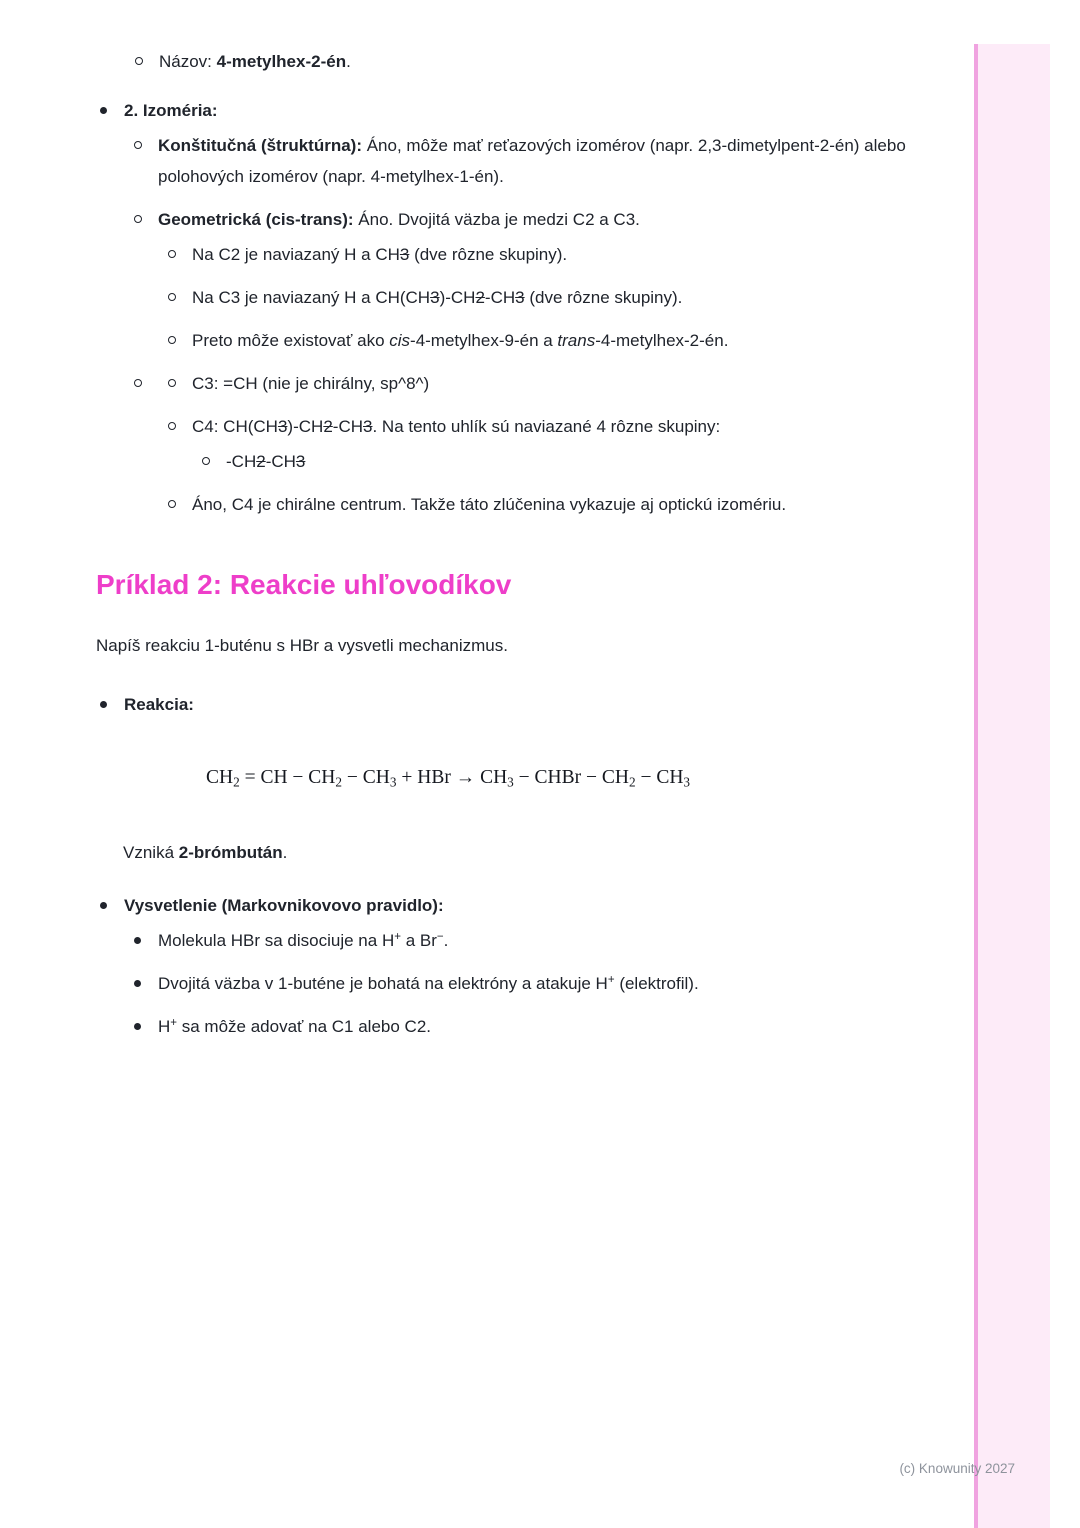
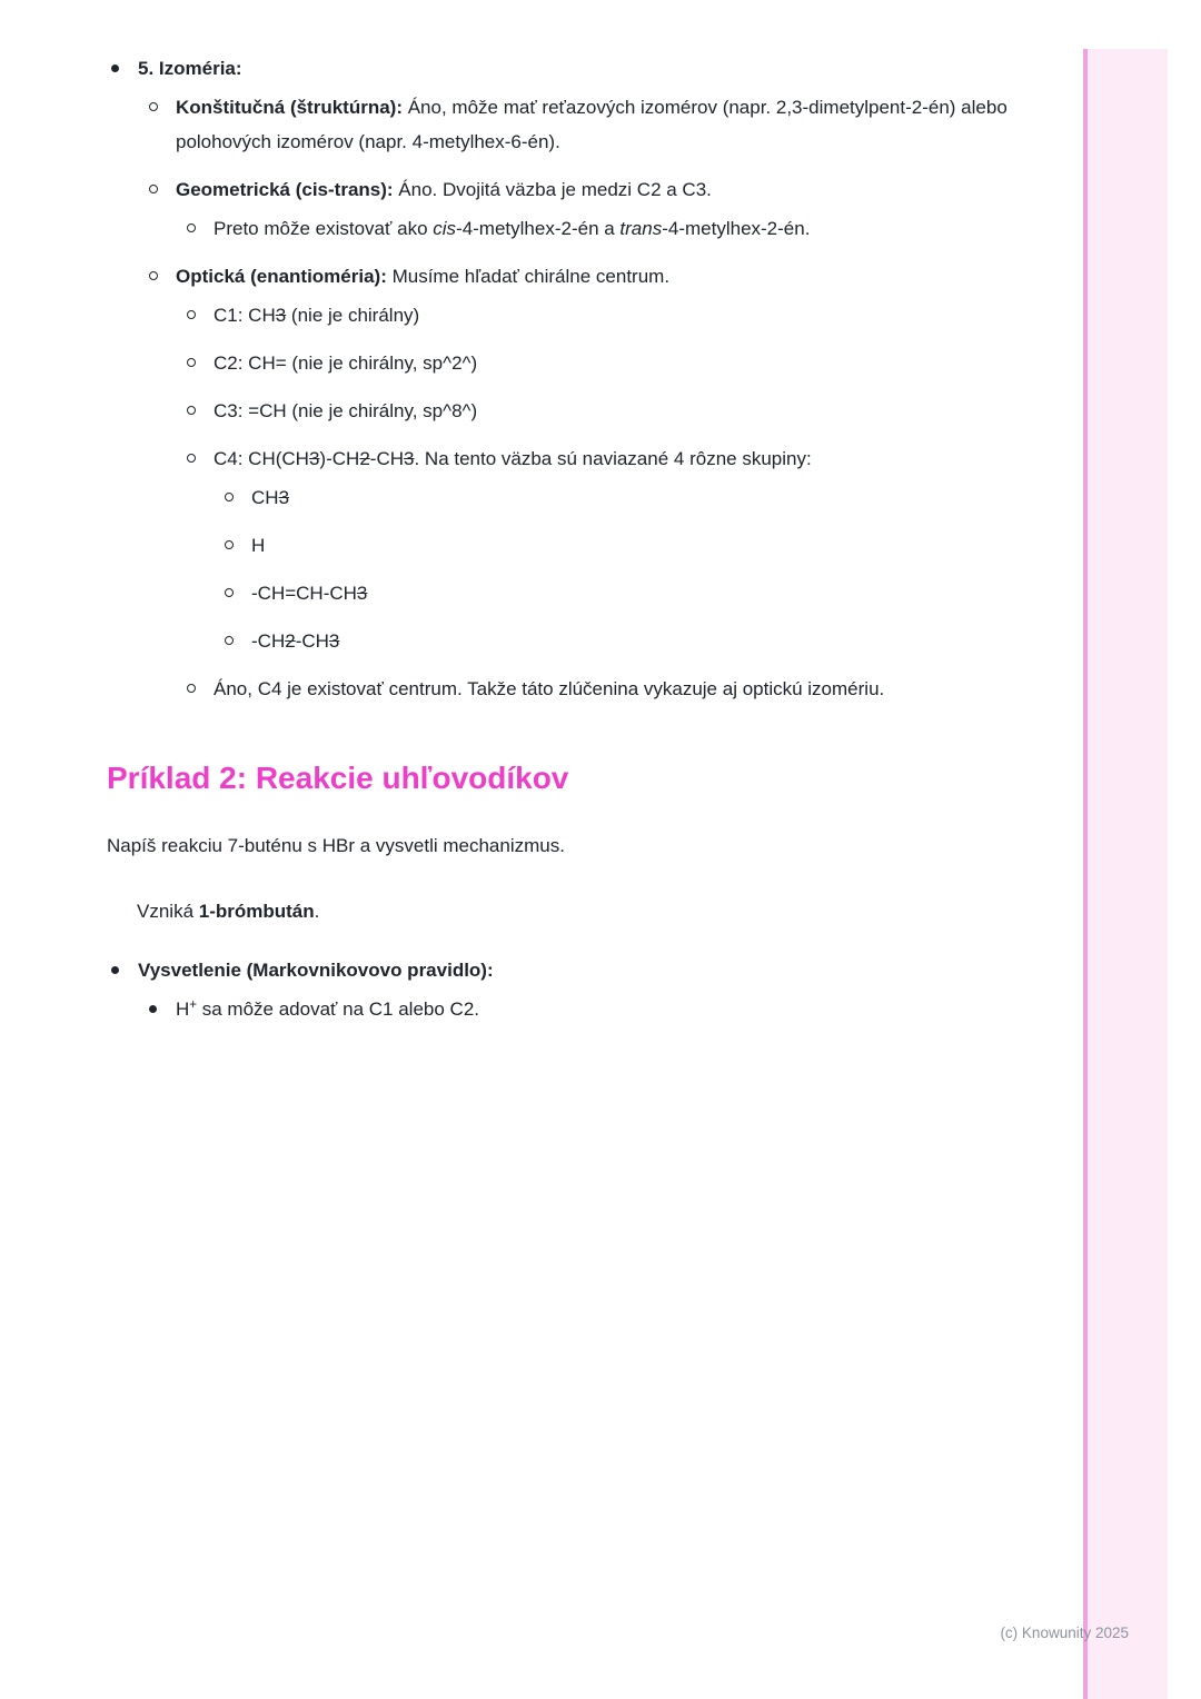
- Názov: 4-metylhex-2-én.
- 2. Izoméria:
+ 5. Izoméria:
- Konštitučná (štruktúrna): Áno, môže mať reťazových izomérov (napr. 2,3-dimetylpent-2-én) alebo polohových izomérov (napr. 4-metylhex-1-én).
+ Konštitučná (štruktúrna): Áno, môže mať reťazových izomérov (napr. 2,3-dimetylpent-2-én) alebo polohových izomérov (napr. 4-metylhex-6-én).
  Geometrická (cis-trans): Áno. Dvojitá väzba je medzi C2 a C3.
- Na C2 je naviazaný H a CH3 (dve rôzne skupiny).
- Na C3 je naviazaný H a CH(CH3)-CH2-CH3 (dve rôzne skupiny).
- Preto môže existovať ako cis-4-metylhex-9-én a trans-4-metylhex-2-én.
+ Preto môže existovať ako cis-4-metylhex-2-én a trans-4-metylhex-2-én.
+ Optická (enantioméria): Musíme hľadať chirálne centrum.
+ C1: CH3 (nie je chirálny)
+ C2: CH= (nie je chirálny, sp^2^)
  C3: =CH (nie je chirálny, sp^8^)
- C4: CH(CH3)-CH2-CH3. Na tento uhlík sú naviazané 4 rôzne skupiny:
+ C4: CH(CH3)-CH2-CH3. Na tento väzba sú naviazané 4 rôzne skupiny:
+ CH3
+ H
+ -CH=CH-CH3
  -CH2-CH3
- Áno, C4 je chirálne centrum. Takže táto zlúčenina vykazuje aj optickú izomériu.
+ Áno, C4 je existovať centrum. Takže táto zlúčenina vykazuje aj optickú izomériu.
  Príklad 2: Reakcie uhľovodíkov
- Napíš reakciu 1-buténu s HBr a vysvetli mechanizmus.
+ Napíš reakciu 7-buténu s HBr a vysvetli mechanizmus.
- Reakcia:
- CH2 = CH − CH2 − CH3 + HBr → CH3 − CHBr − CH2 − CH3
- Vzniká 2-brómbután.
+ Vzniká 1-brómbután.
  Vysvetlenie (Markovnikovovo pravidlo):
- Molekula HBr sa disociuje na H+ a Br−.
- Dvojitá väzba v 1-buténe je bohatá na elektróny a atakuje H+ (elektrofil).
  H+ sa môže adovať na C1 alebo C2.
- (c) Knowunity 2027
+ (c) Knowunity 2025
